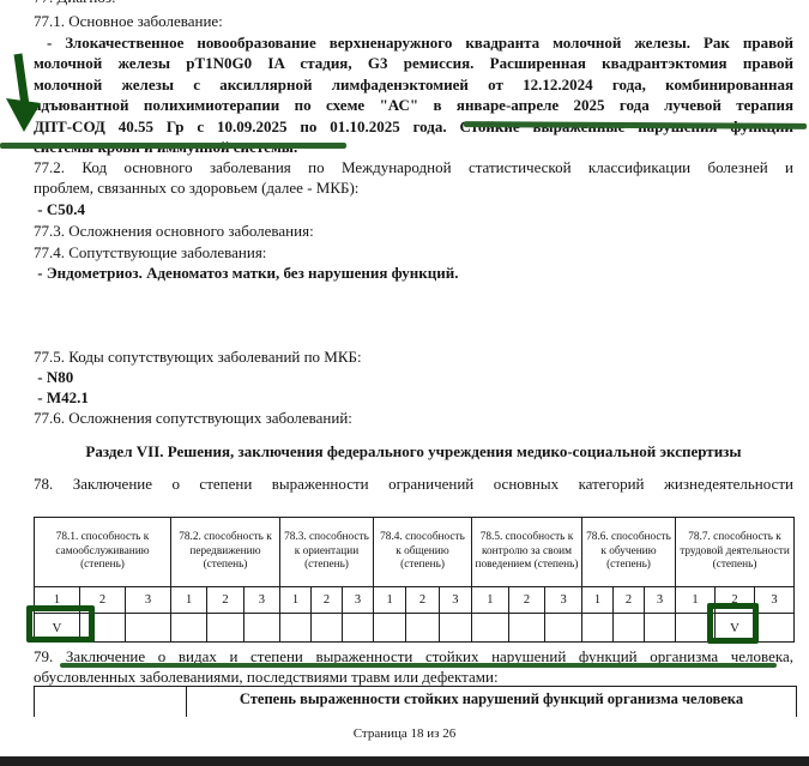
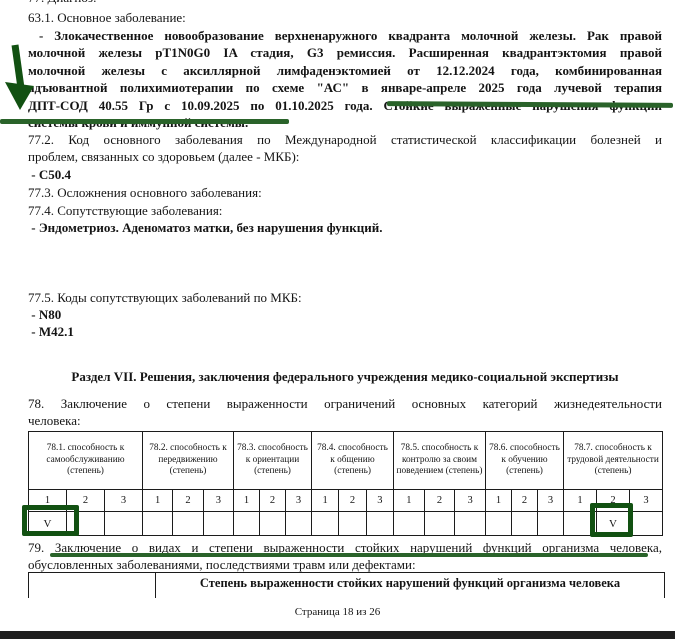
- 77.1. Основное заболевание:
+ 63.1. Основное заболевание:
  - Злокачественное новообразование верхненаружного квадранта молочной железы. Рак правой
  молочной железы pT1N0G0 IA стадия, G3 ремиссия. Расширенная квадрантэктомия правой
  молочной железы с аксиллярной лимфаденэктомией от 12.12.2024 года, комбинированная
  дъювантной полихимиотерапии по схеме "АС" в январе-апреле 2025 года лучевой терапия
  77.2. Код основного заболевания по Международной статистической классификации болезней и
  проблем, связанных со здоровьем (далее - МКБ):
  - C50.4
  77.3. Осложнения основного заболевания:
  77.4. Сопутствующие заболевания:
  - Эндометриоз. Аденоматоз матки, без нарушения функций.
  77.5. Коды сопутствующих заболеваний по МКБ:
  - N80
  - M42.1
- 77.6. Осложнения сопутствующих заболеваний:
  Раздел VII. Решения, заключения федерального учреждения медико-социальной экспертизы
  78. Заключение о степени выраженности ограничений основных категорий жизнедеятельности
+ человека:
  78.1. способность к самообслуживанию (степень)	78.2. способность к передвижению (степень)	78.3. способность к ориентации (степень)	78.4. способность к общению (степень)	78.5. способность к контролю за своим поведением (степень)	78.6. способность к обучению (степень)	78.7. способность к трудовой деятельности (степень)
  1	2	3	1	2	3	1	2	3	1	2	3	1	2	3	1	2	3	1	2	3
  V																			V
  79. Заключение о видах и степени выраженности стойких нарушений функций организма человека,
  обусловленных заболеваниями, последствиями травм или дефектами:
  Степень выраженности стойких нарушений функций организма человека
  Страница 18 из 26
